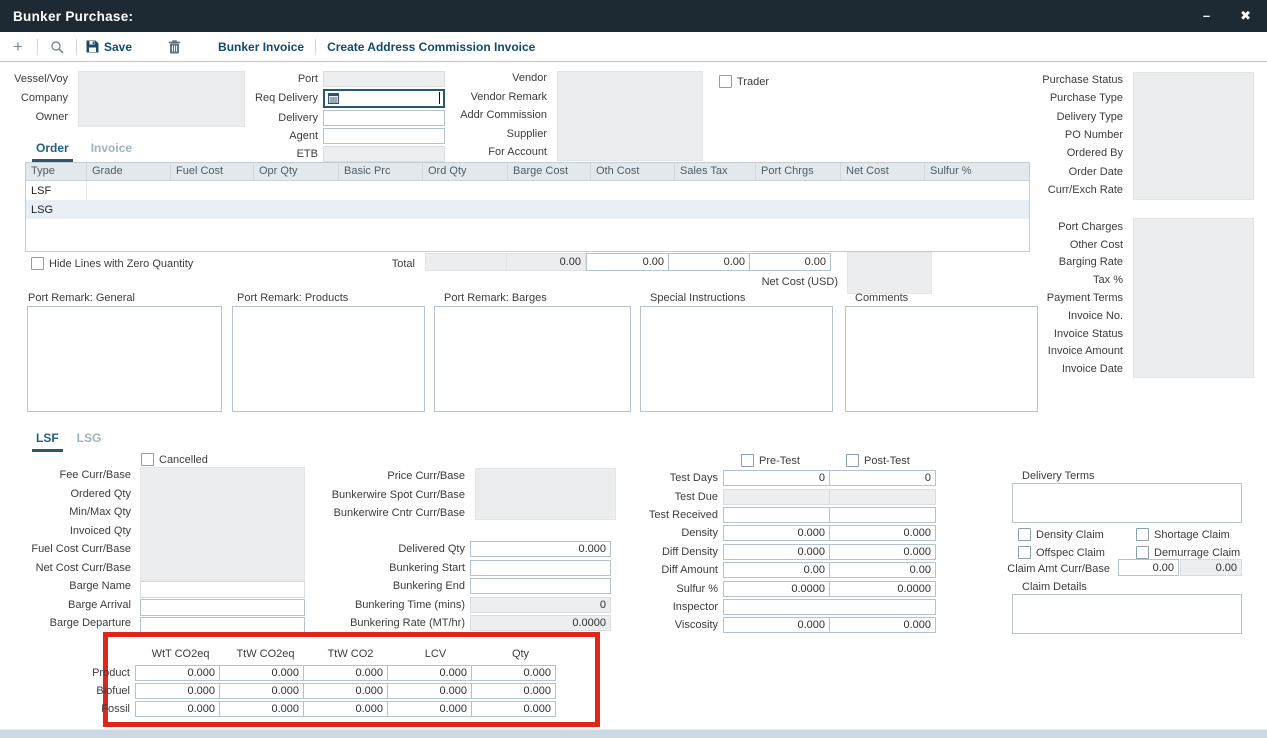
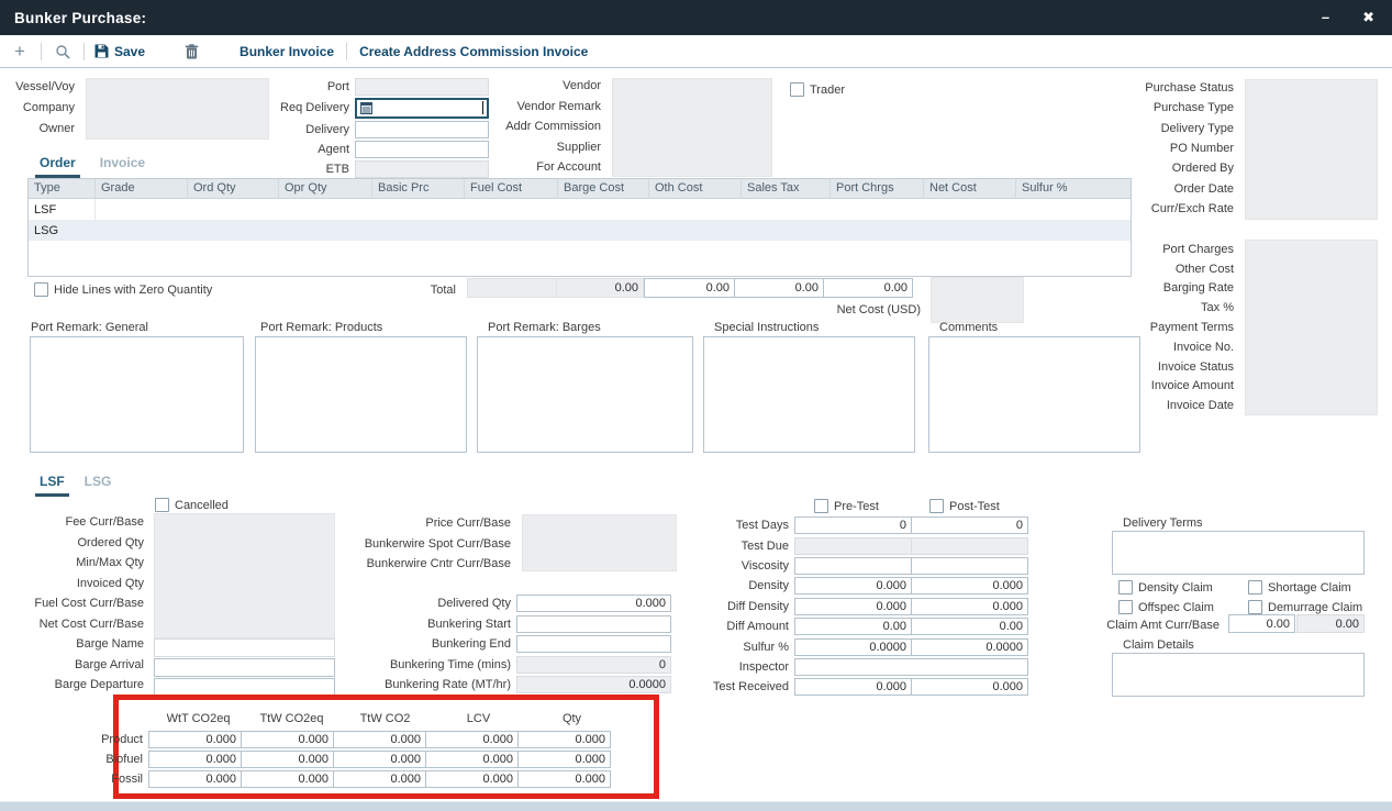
  Bunker Purchase:
  –
  ✖
  +
  Save
  Bunker Invoice
  Create Address Commission Invoice
  Vessel/Voy
  Company
  Owner
  Port
  Req Delivery
  Delivery
  Agent
  ETB
  Vendor
  Vendor Remark
  Addr Commission
  Supplier
  For Account
  Trader
  Purchase Status
  Purchase Type
  Delivery Type
  PO Number
  Ordered By
  Order Date
  Curr/Exch Rate
  Port Charges
  Other Cost
  Barging Rate
  Tax %
  Payment Terms
  Invoice No.
  Invoice Status
  Invoice Amount
  Invoice Date
  Order
  Invoice
  Type
  Grade
- Fuel Cost
+ Ord Qty
  Opr Qty
  Basic Prc
- Ord Qty
+ Fuel Cost
  Barge Cost
  Oth Cost
  Sales Tax
  Port Chrgs
  Net Cost
  Sulfur %
  LSF
  LSG
  Hide Lines with Zero Quantity
  Total
  0.00
  0.00
  0.00
  0.00
  Net Cost (USD)
  Port Remark: General
  Port Remark: Products
  Port Remark: Barges
  Special Instructions
  Comments
  LSF
  LSG
  Cancelled
  Fee Curr/Base
  Ordered Qty
  Min/Max Qty
  Invoiced Qty
  Fuel Cost Curr/Base
  Net Cost Curr/Base
  Barge Name
  Barge Arrival
  Barge Departure
  Price Curr/Base
  Bunkerwire Spot Curr/Base
  Bunkerwire Cntr Curr/Base
  Delivered Qty
  0.000
  Bunkering Start
  Bunkering End
  Bunkering Time (mins)
  0
  Bunkering Rate (MT/hr)
  0.0000
  Pre-Test
  Post-Test
  Test Days
  0
  0
  Test Due
- Test Received
+ Viscosity
  Density
  0.000
  0.000
  Diff Density
  0.000
  0.000
  Diff Amount
  0.00
  0.00
  Sulfur %
  0.0000
  0.0000
  Inspector
- Viscosity
+ Test Received
  0.000
  0.000
  Delivery Terms
  Density Claim
  Shortage Claim
  Offspec Claim
  Demurrage Claim
  Claim Amt Curr/Base
  0.00
  0.00
  Claim Details
  WtT CO2eq
  TtW CO2eq
  TtW CO2
  LCV
  Qty
  Product
  0.000
  0.000
  0.000
  0.000
  0.000
  Biofuel
  0.000
  0.000
  0.000
  0.000
  0.000
  Fossil
  0.000
  0.000
  0.000
  0.000
  0.000
